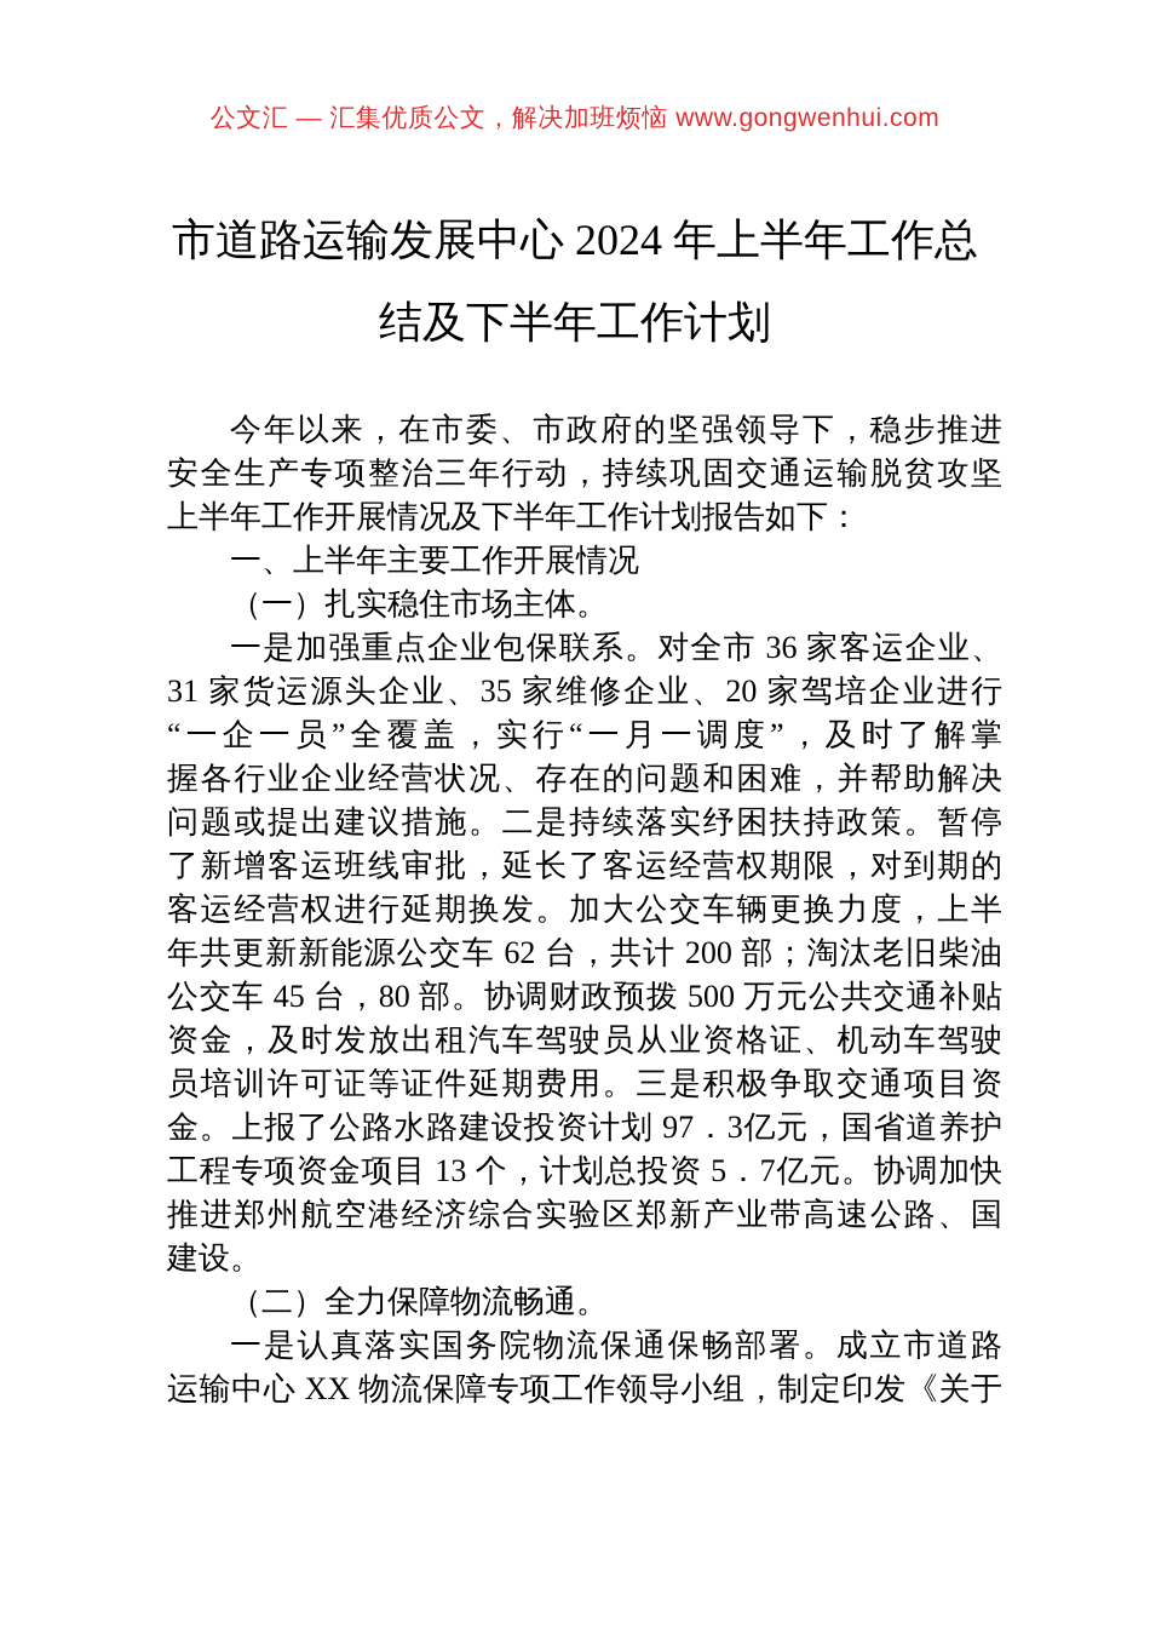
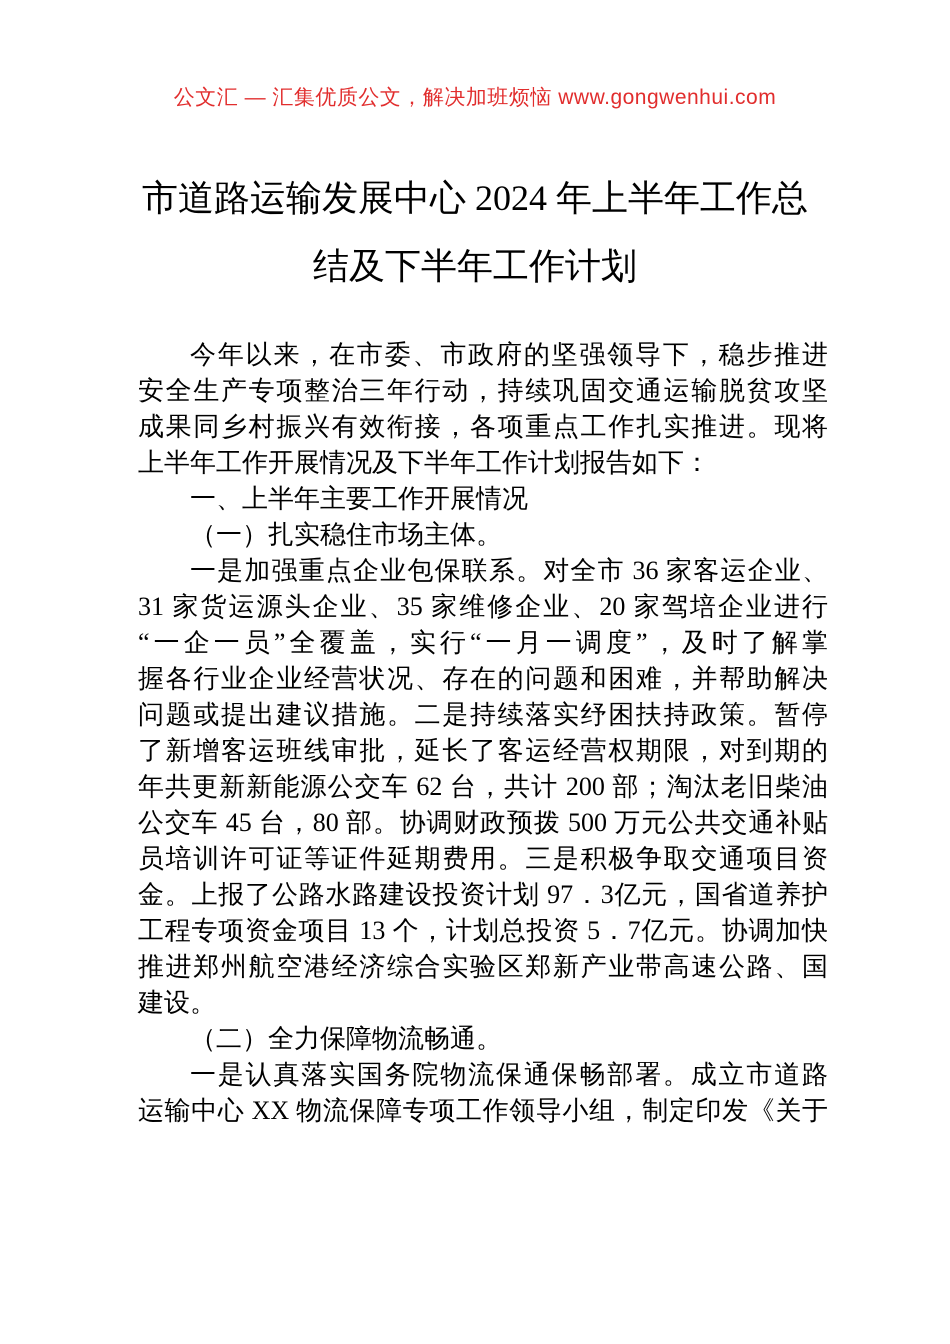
  公文汇 — 汇集优质公文，解决加班烦恼 www.gongwenhui.com
  市道路运输发展中心 2024 年上半年工作总
  结及下半年工作计划
  今年以来，在市委、市政府的坚强领导下，稳步推进
  安全生产专项整治三年行动，持续巩固交通运输脱贫攻坚
+ 成果同乡村振兴有效衔接，各项重点工作扎实推进。现将
  上半年工作开展情况及下半年工作计划报告如下：
  一、上半年主要工作开展情况
  （一）扎实稳住市场主体。
  一是加强重点企业包保联系。对全市 36 家客运企业、
  31 家货运源头企业、35 家维修企业、20 家驾培企业进行
  “一企一员”全覆盖，实行“一月一调度”，及时了解掌
  握各行业企业经营状况、存在的问题和困难，并帮助解决
  问题或提出建议措施。二是持续落实纾困扶持政策。暂停
  了新增客运班线审批，延长了客运经营权期限，对到期的
- 客运经营权进行延期换发。加大公交车辆更换力度，上半
  年共更新新能源公交车 62 台，共计 200 部；淘汰老旧柴油
  公交车 45 台，80 部。协调财政预拨 500 万元公共交通补贴
- 资金，及时发放出租汽车驾驶员从业资格证、机动车驾驶
  员培训许可证等证件延期费用。三是积极争取交通项目资
  金。上报了公路水路建设投资计划 97．3亿元，国省道养护
  工程专项资金项目 13 个，计划总投资 5．7亿元。协调加快
  推进郑州航空港经济综合实验区郑新产业带高速公路、国
  建设。
  （二）全力保障物流畅通。
  一是认真落实国务院物流保通保畅部署。成立市道路
  运输中心 XX 物流保障专项工作领导小组，制定印发《关于
